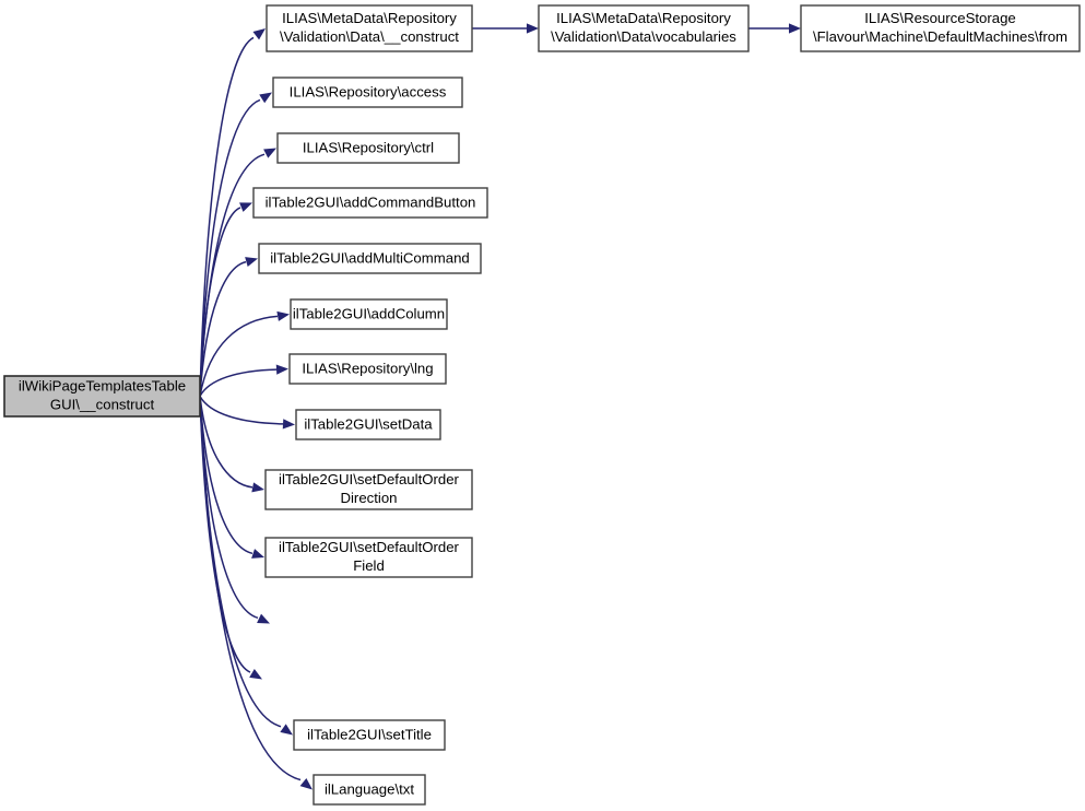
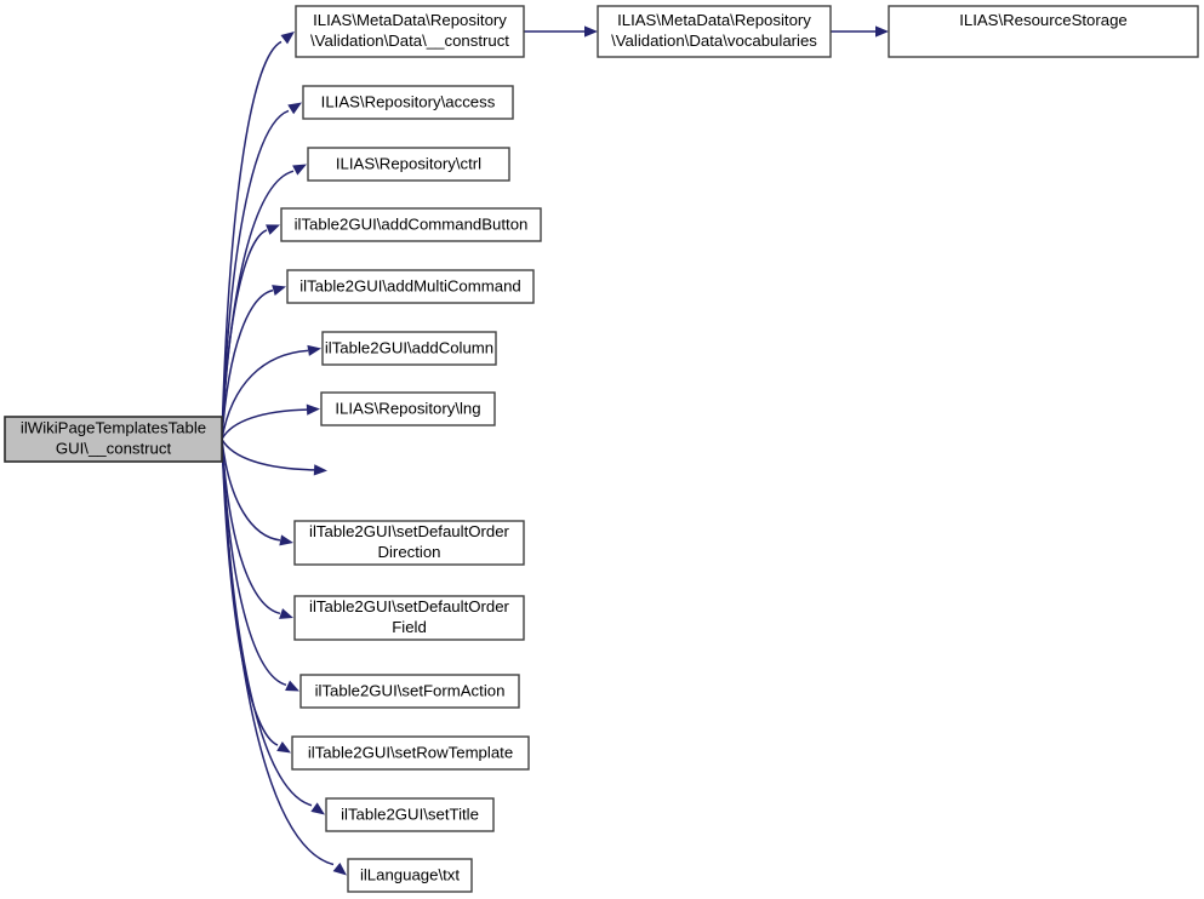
  ilWikiPageTemplatesTable
  GUI\__construct
  ILIAS\MetaData\Repository
  \Validation\Data\__construct
  ILIAS\Repository\access
  ILIAS\Repository\ctrl
  ilTable2GUI\addCommandButton
  ilTable2GUI\addMultiCommand
  ilTable2GUI\addColumn
  ILIAS\Repository\lng
- ilTable2GUI\setData
  ilTable2GUI\setDefaultOrder
  Direction
  ilTable2GUI\setDefaultOrder
  Field
+ ilTable2GUI\setFormAction
+ ilTable2GUI\setRowTemplate
  ilTable2GUI\setTitle
  ilLanguage\txt
  ILIAS\MetaData\Repository
  \Validation\Data\vocabularies
  ILIAS\ResourceStorage
- \Flavour\Machine\DefaultMachines\from
